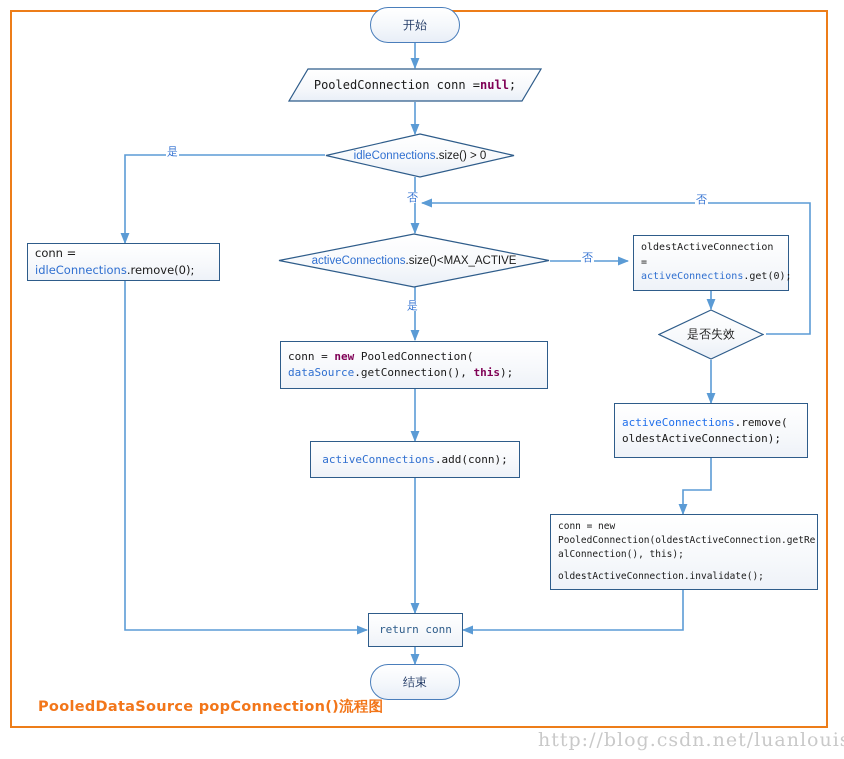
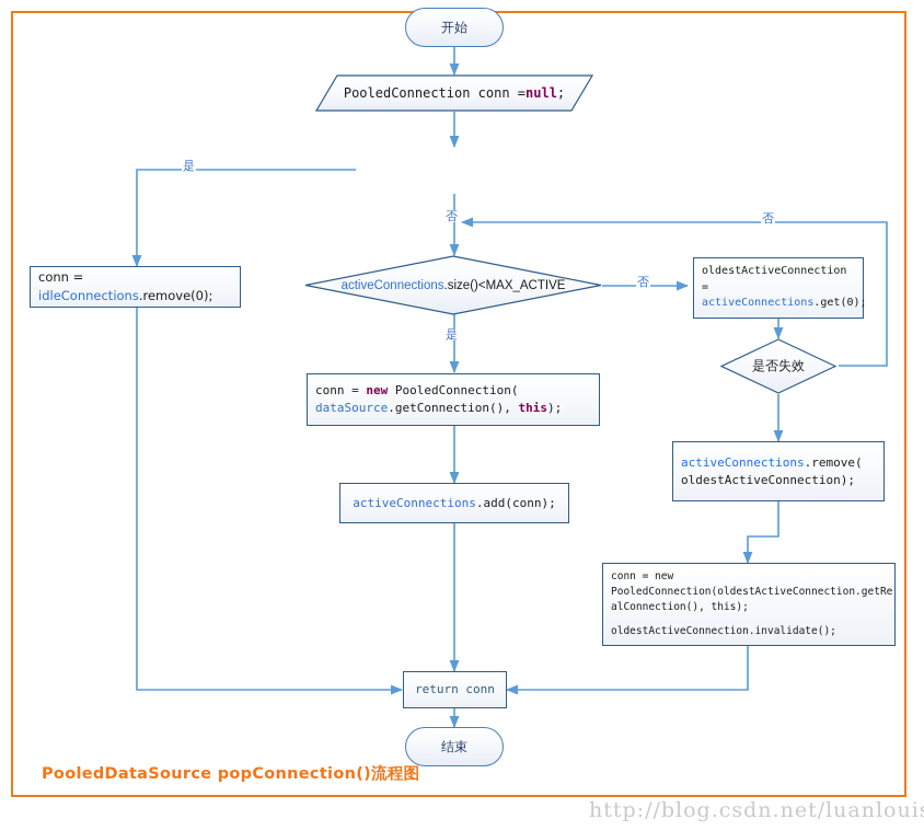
  开始
  PooledConnection conn =
  null
  ;
- idleConnections
- .size() > 0
  conn = idleConnections.remove(0);
  activeConnections
  .size()<MAX_ACTIVE
  conn = new PooledConnection(
  dataSource.getConnection(), this);
  activeConnections.add(conn);
  oldestActiveConnection =
  activeConnections.get(0);
  是否失效
  activeConnections.remove(
  oldestActiveConnection);
  conn = new
  PooledConnection(oldestActiveConnection.getRe
  alConnection(), this);
  oldestActiveConnection.invalidate();
  return conn
  结束
  是
  否
  是
  否
  否
  PooledDataSource popConnection()流程图
  http://blog.csdn.net/luanloui
